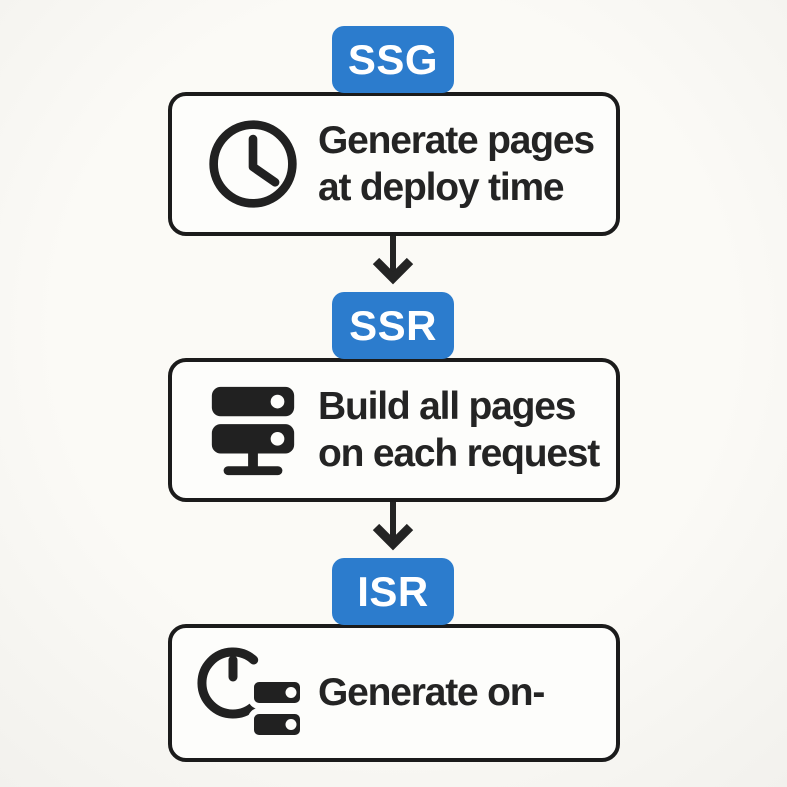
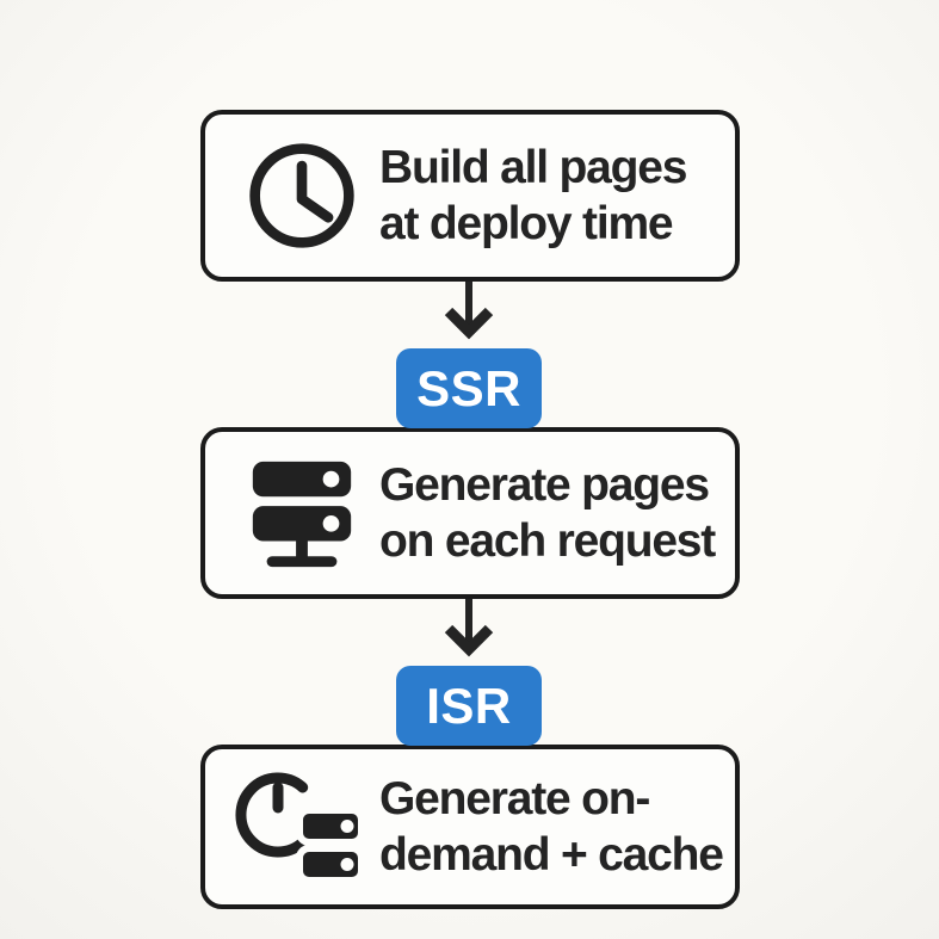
- SSG
- Generate pages
+ Build all pages
  at deploy time
  SSR
- Build all pages
+ Generate pages
  on each request
  ISR
  Generate on-
+ demand + cache
